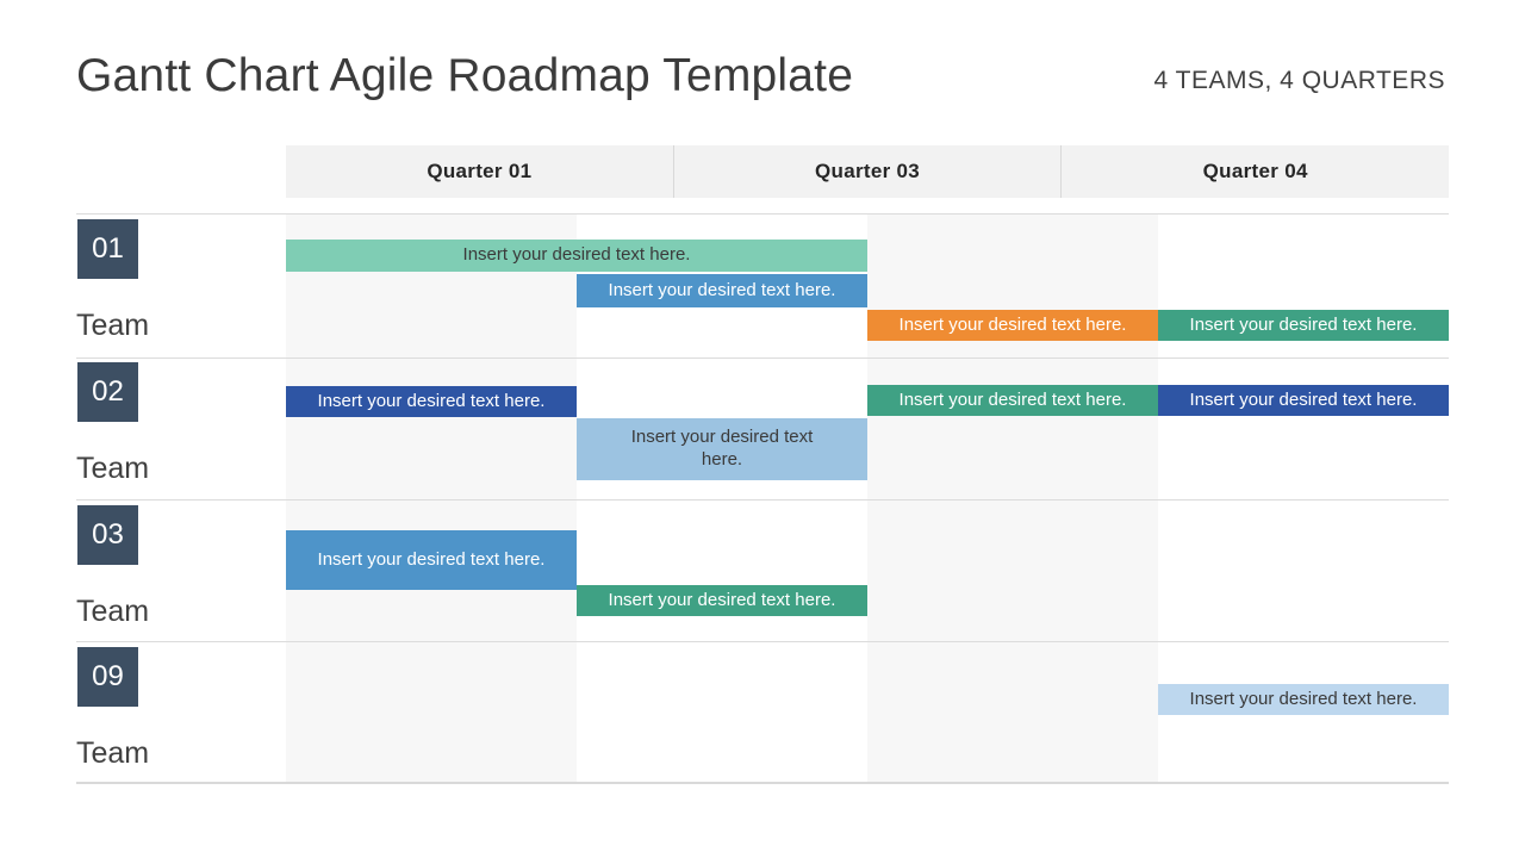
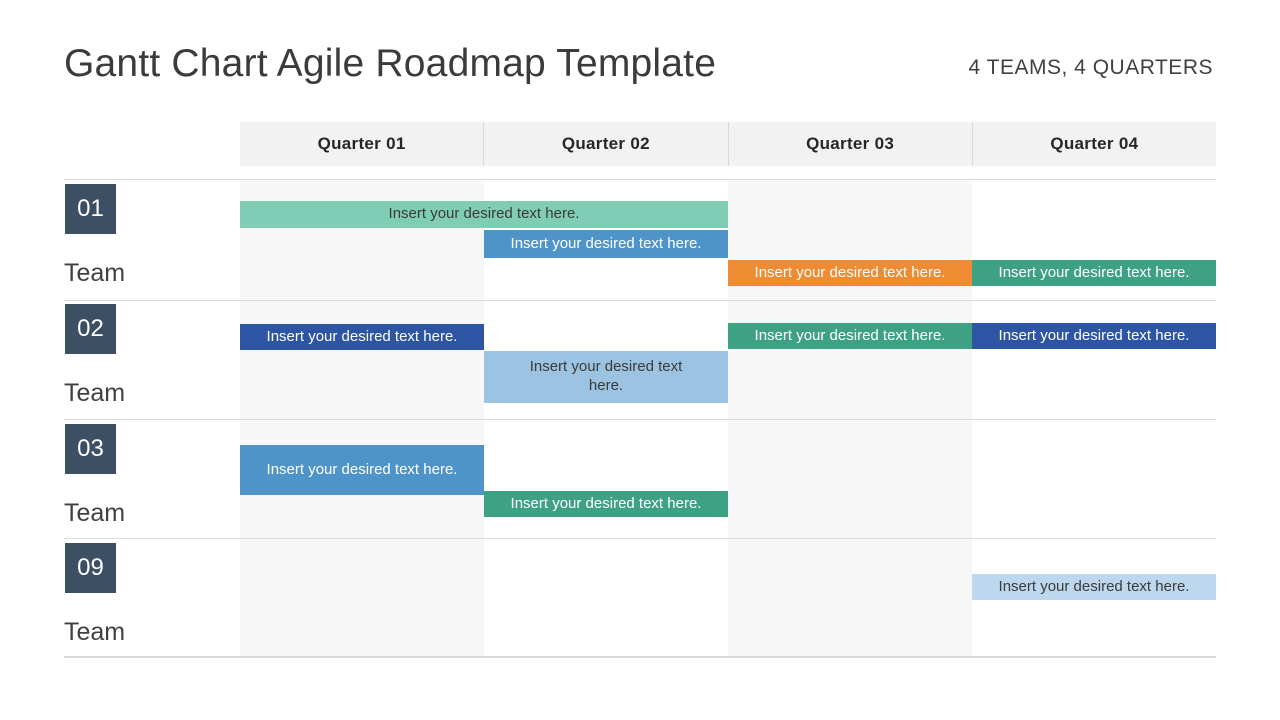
  Gantt Chart Agile Roadmap Template
  4 TEAMS, 4 QUARTERS
  Quarter 01
+ Quarter 02
  Quarter 03
  Quarter 04
  01
  Team
  02
  Team
  03
  Team
  09
  Team
  Insert your desired text here.
  Insert your desired text here.
  Insert your desired text here.
  Insert your desired text here.
  Insert your desired text here.
  Insert your desired text here.
  Insert your desired text here.
  Insert your desired text here.
  Insert your desired text here.
  Insert your desired text here.
  Insert your desired text here.
